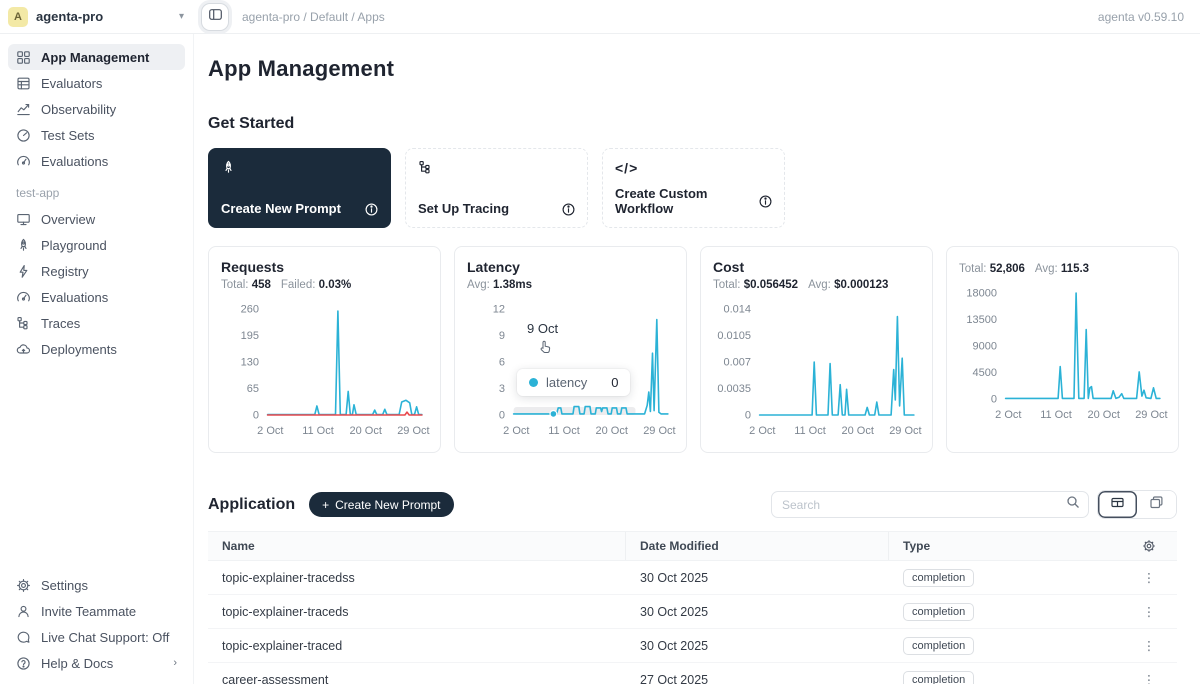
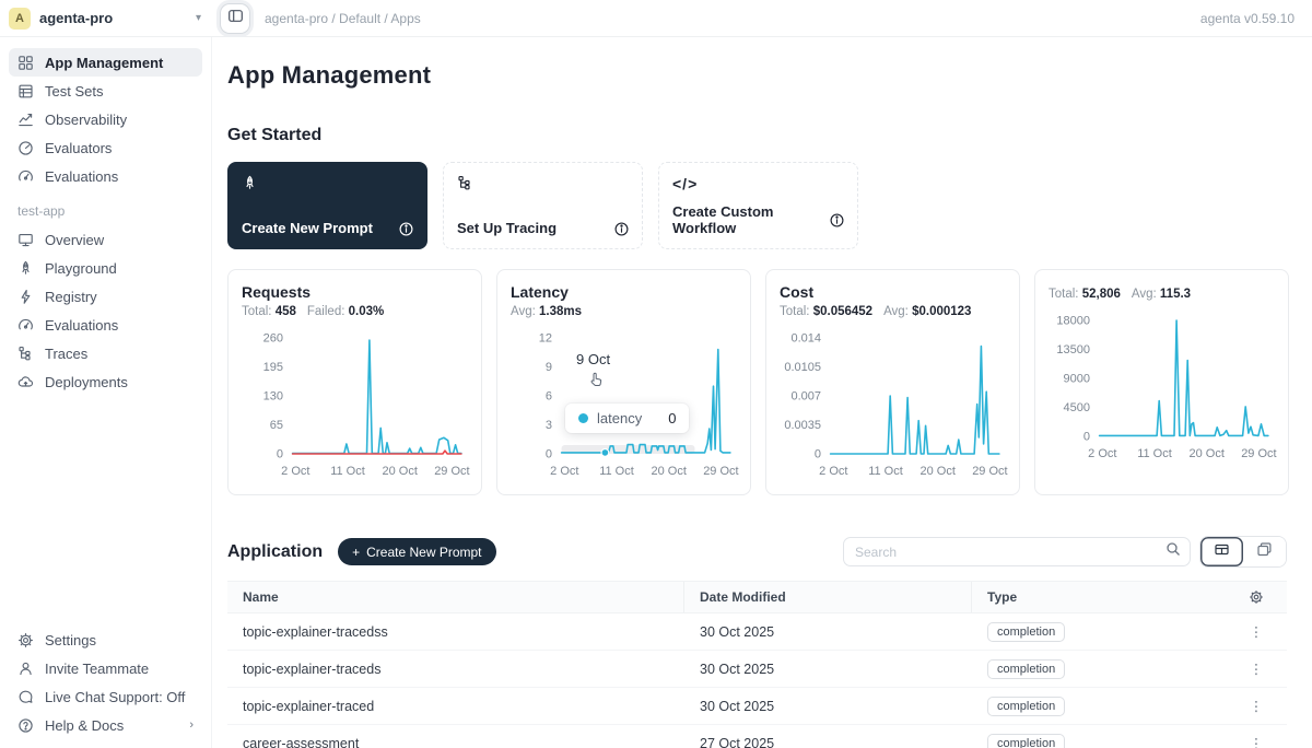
  A
  agenta-pro
  ▾
  agenta-pro / Default / Apps
  agenta v0.59.10
  App Management
- Evaluators
+ Test Sets
  Observability
- Test Sets
+ Evaluators
  Evaluations
  test-app
  Overview
  Playground
  Registry
  Evaluations
  Traces
  Deployments
  Settings
  Invite Teammate
  Live Chat Support: Off
  Help & Docs
  ›
  App Management
  Get Started
  Create New Prompt
  Set Up Tracing
  </>
  Create Custom Workflow
  Requests
  Total: 458 Failed: 0.03%
  260
  195
  130
  65
  0
  2 Oct
  11 Oct
  20 Oct
  29 Oct
  Latency
  Avg: 1.38ms
  12
  9
  6
  3
  0
  2 Oct
  11 Oct
  20 Oct
  29 Oct
  9 Oct
  latency
  0
  Cost
  Total: $0.056452 Avg: $0.000123
  0.014
  0.0105
  0.007
  0.0035
  0
  2 Oct
  11 Oct
  20 Oct
  29 Oct
  Total: 52,806 Avg: 115.3
  18000
  13500
  9000
  4500
  0
  2 Oct
  11 Oct
  20 Oct
  29 Oct
  Application
  +
  Create New Prompt
  Search
  Name
  Date Modified
  Type
  topic-explainer-tracedss
  30 Oct 2025
  completion
  ⋮
  topic-explainer-traceds
  30 Oct 2025
  completion
  ⋮
  topic-explainer-traced
  30 Oct 2025
  completion
  ⋮
  career-assessment
  27 Oct 2025
  completion
  ⋮
